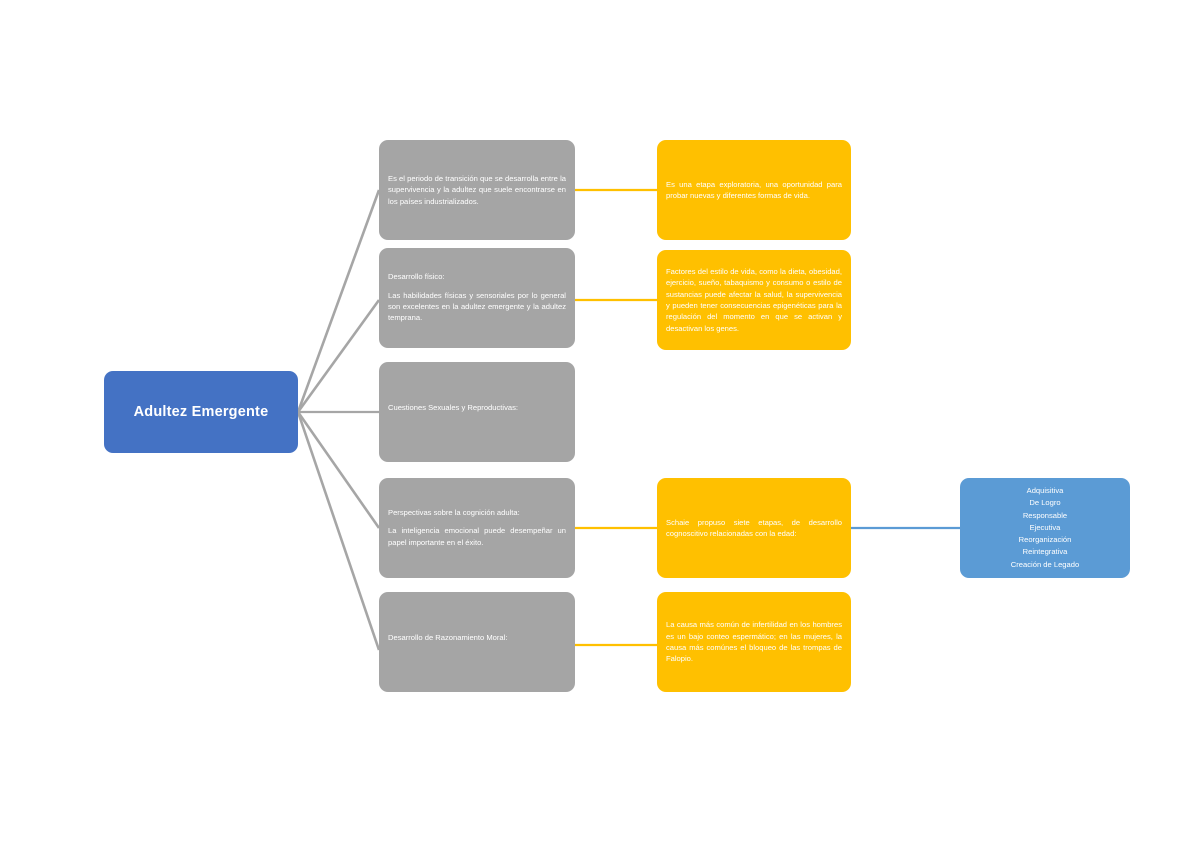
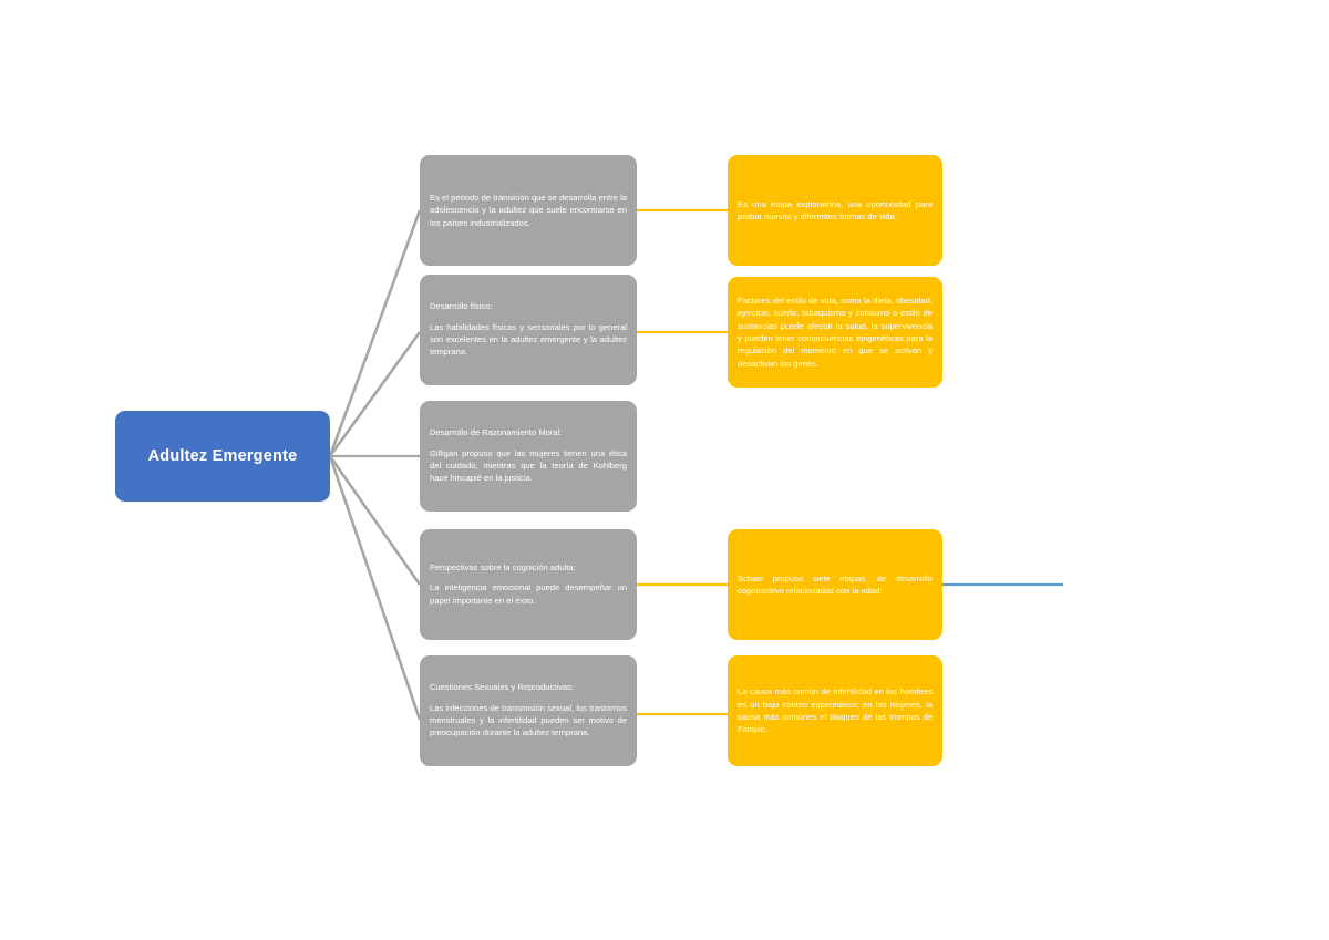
  Adultez Emergente
- Es el periodo de transición que se desarrolla entre la supervivencia y la adultez que suele encontrarse en los países industrializados.
+ Es el periodo de transición que se desarrolla entre la adolescencia y la adultez que suele encontrarse en los países industrializados.
  Desarrollo físico:
  Las habilidades físicas y sensoriales por lo general son excelentes en la adultez emergente y la adultez temprana.
- Cuestiones Sexuales y Reproductivas:
+ Desarrollo de Razonamiento Moral:
+ Gilligan propuso que las mujeres tienen una ética del cuidado, mientras que la teoría de Kohlberg hace hincapié en la justicia.
  Perspectivas sobre la cognición adulta:
  La inteligencia emocional puede desempeñar un papel importante en el éxito.
- Desarrollo de Razonamiento Moral:
+ Cuestiones Sexuales y Reproductivas:
+ Las infecciones de transmisión sexual, los trastornos menstruales y la infertilidad pueden ser motivo de preocupación durante la adultez temprana.
  Es una etapa exploratoria, una oportunidad para probar nuevas y diferentes formas de vida.
  Factores del estilo de vida, como la dieta, obesidad, ejercicio, sueño, tabaquismo y consumo o estilo de sustancias puede afectar la salud, la supervivencia y pueden tener consecuencias epigenéticas para la regulación del momento en que se activan y desactivan los genes.
  Schaie propuso siete etapas, de desarrollo cognoscitivo relacionadas con la edad:
  La causa más común de infertilidad en los hombres es un bajo conteo espermático; en las mujeres, la causa más comúnes el bloqueo de las trompas de Falopio.
- Adquisitiva
- De Logro
- Responsable
- Ejecutiva
- Reorganización
- Reintegrativa
- Creación de Legado
